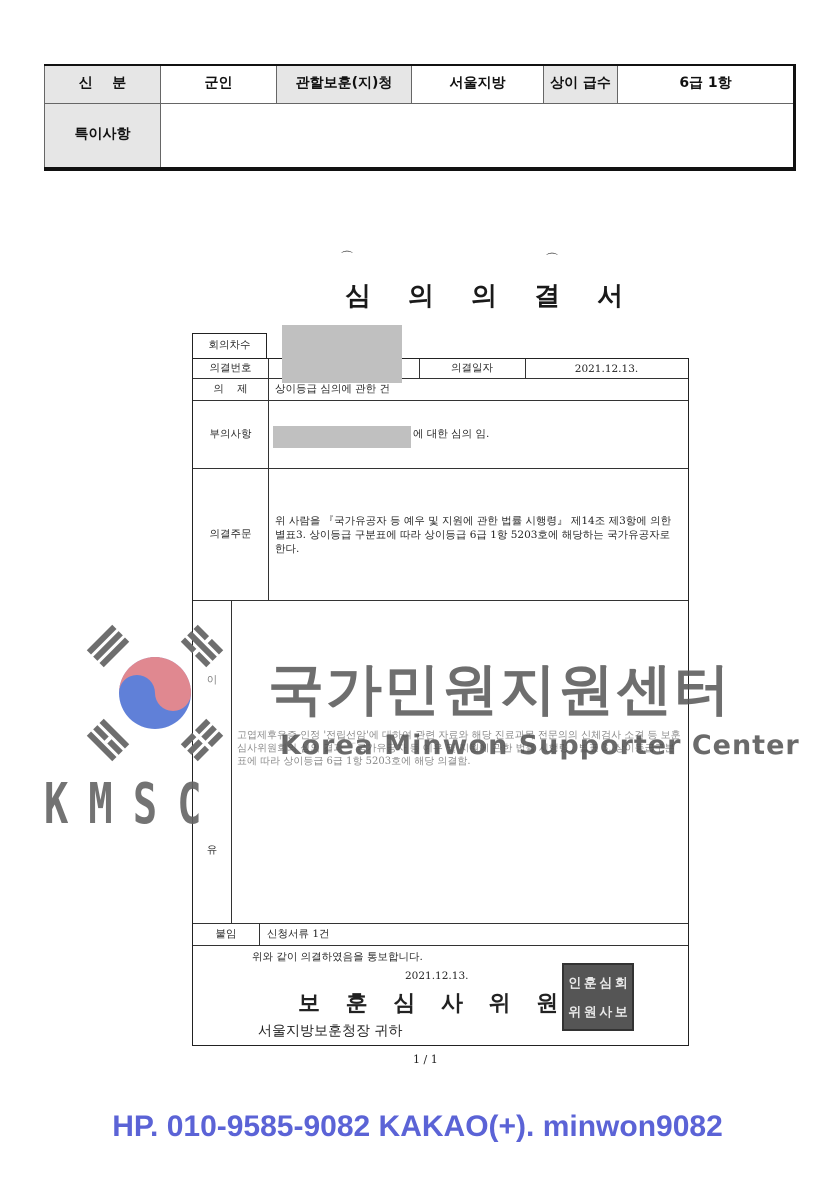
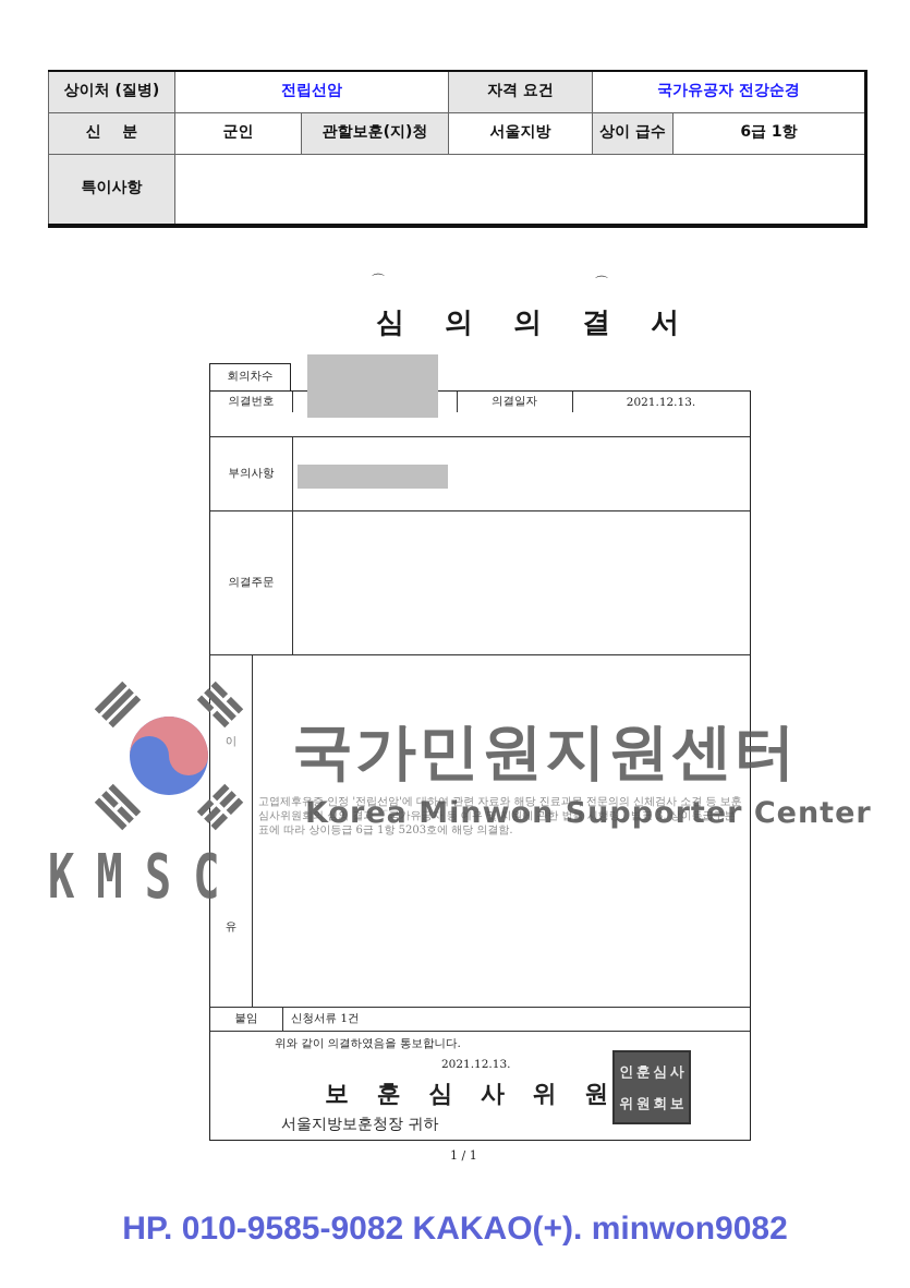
+ 상이처 (질병)	전립선암	자격 요건	국가유공자 전강순경
  신 분	군인	관할보훈(지)청	서울지방	상이 급수	6급 1항
  특이사항
  ⌒
  ⌒
  심 의 의 결 서
  회의차수
  의결번호
  의결일자
  2021.12.13.
- 의 제
- 상이등급 심의에 관한 건
  부의사항
- 에 대한 심의 임.
  의결주문
- 위 사람을 『국가유공자 등 예우 및 지원에 관한 법률 시행령』 제14조 제3항에 의한 별표3. 상이등급 구분표에 따라 상이등급 6급 1항 5203호에 해당하는 국가유공자로 한다.
  이
  유
  고엽제후유증 인정 '전립선암'에 대하여 관련 자료와 해당 진료과목 전문의의 신체검사 소견 등 보훈심사위원회의 심의 결과 「국가유공자 등 예우 및 지원에 관한 법률 시행령」별표 3. 상이등급구분표에 따라 상이등급 6급 1항 5203호에 해당 의결함.
  붙임
  신청서류 1건
  위와 같이 의결하였음을 통보합니다.
  2021.12.13.
  보 훈 심 사 위 원
  서울지방보훈청장 귀하
  1 / 1
  인
  훈
  심
- 회
+ 사
  위
  원
- 사
+ 회
  보
  국가민원지원센터
  Korea Minwon Supporter Center
  KMSC
  HP. 010-9585-9082 KAKAO(+). minwon9082
